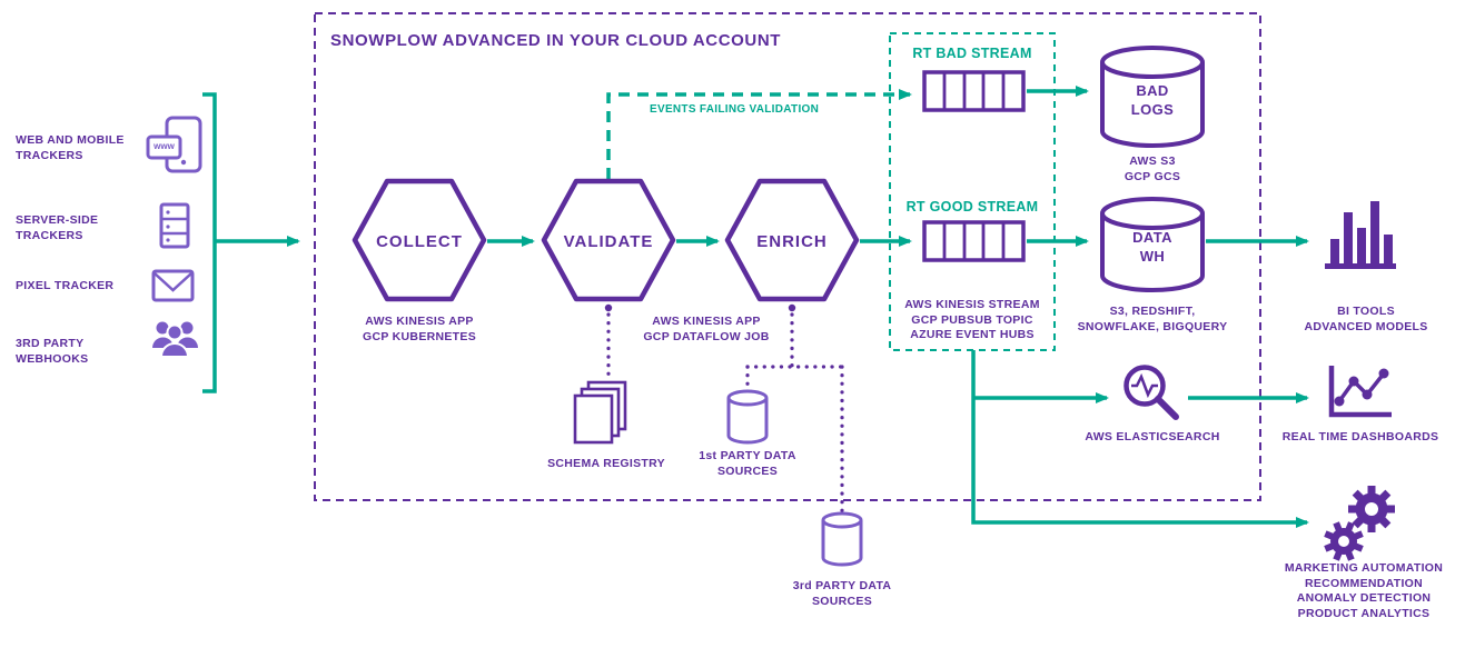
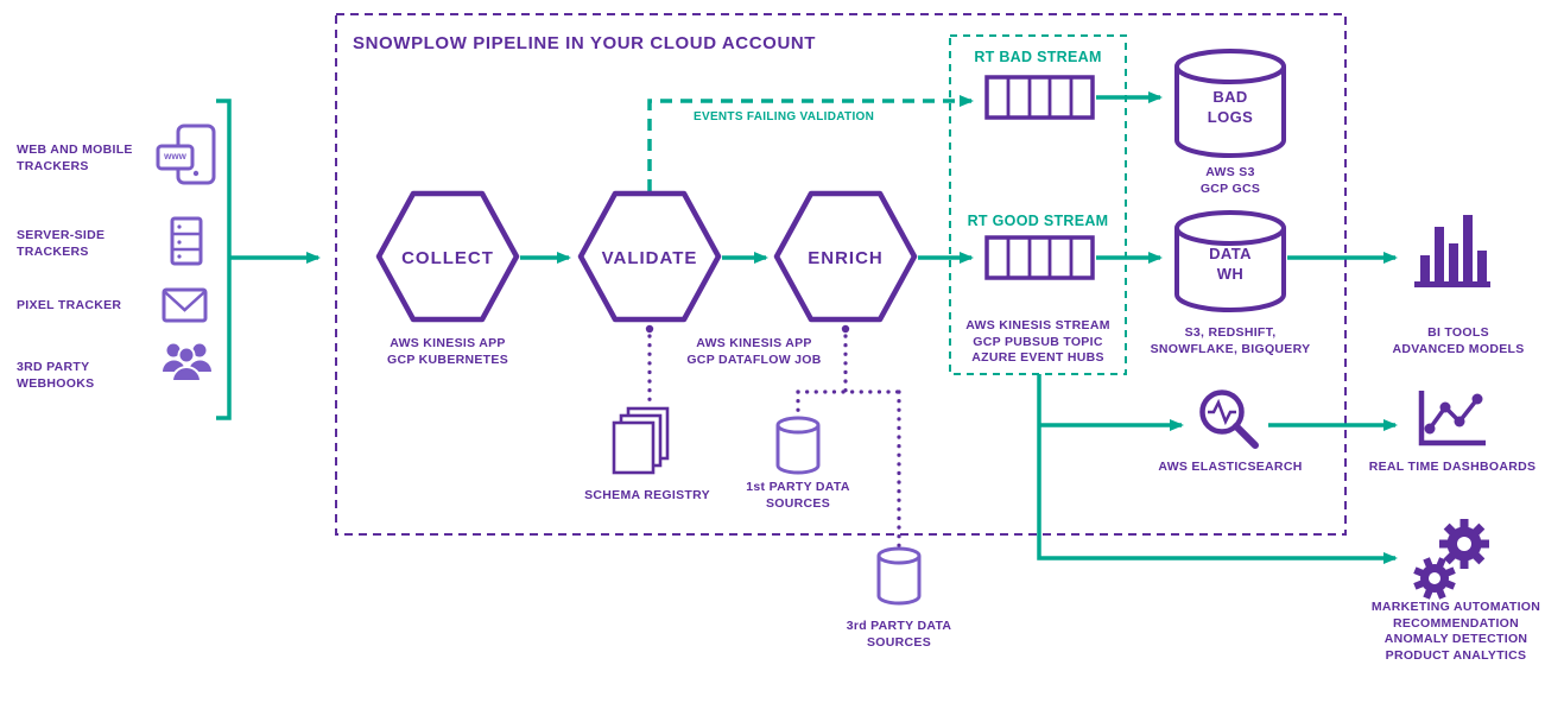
- SNOWPLOW ADVANCED IN YOUR CLOUD ACCOUNT
+ SNOWPLOW PIPELINE IN YOUR CLOUD ACCOUNT
  WEB AND MOBILE
  TRACKERS
  SERVER-SIDE
  TRACKERS
  PIXEL TRACKER
  3RD PARTY
  WEBHOOKS
  www
  COLLECT
  VALIDATE
  ENRICH
  AWS KINESIS APP
  GCP KUBERNETES
  AWS KINESIS APP
  GCP DATAFLOW JOB
  EVENTS FAILING VALIDATION
  RT BAD STREAM
  RT GOOD STREAM
  AWS KINESIS STREAM
  GCP PUBSUB TOPIC
  AZURE EVENT HUBS
  BAD
  LOGS
  AWS S3
  GCP GCS
  DATA
  WH
  S3, REDSHIFT,
  SNOWFLAKE, BIGQUERY
  BI TOOLS
  ADVANCED MODELS
  AWS ELASTICSEARCH
  REAL TIME DASHBOARDS
  MARKETING AUTOMATION
  RECOMMENDATION
  ANOMALY DETECTION
  PRODUCT ANALYTICS
  SCHEMA REGISTRY
  1st PARTY DATA
  SOURCES
  3rd PARTY DATA
  SOURCES
